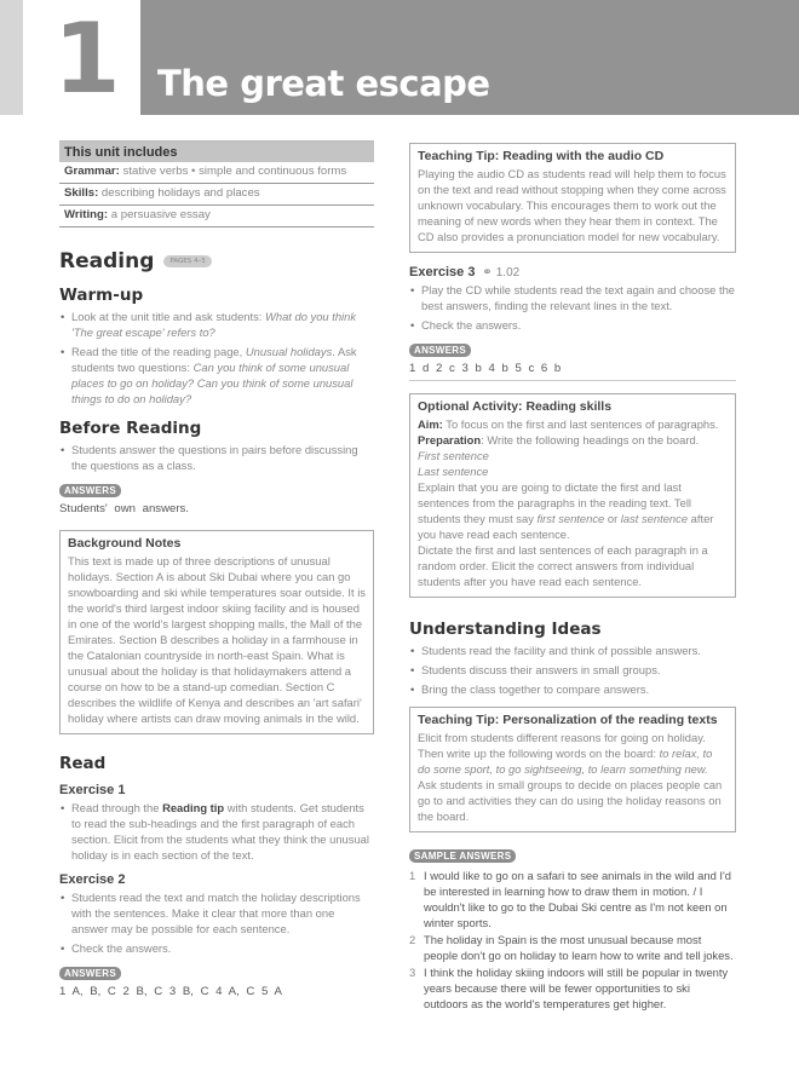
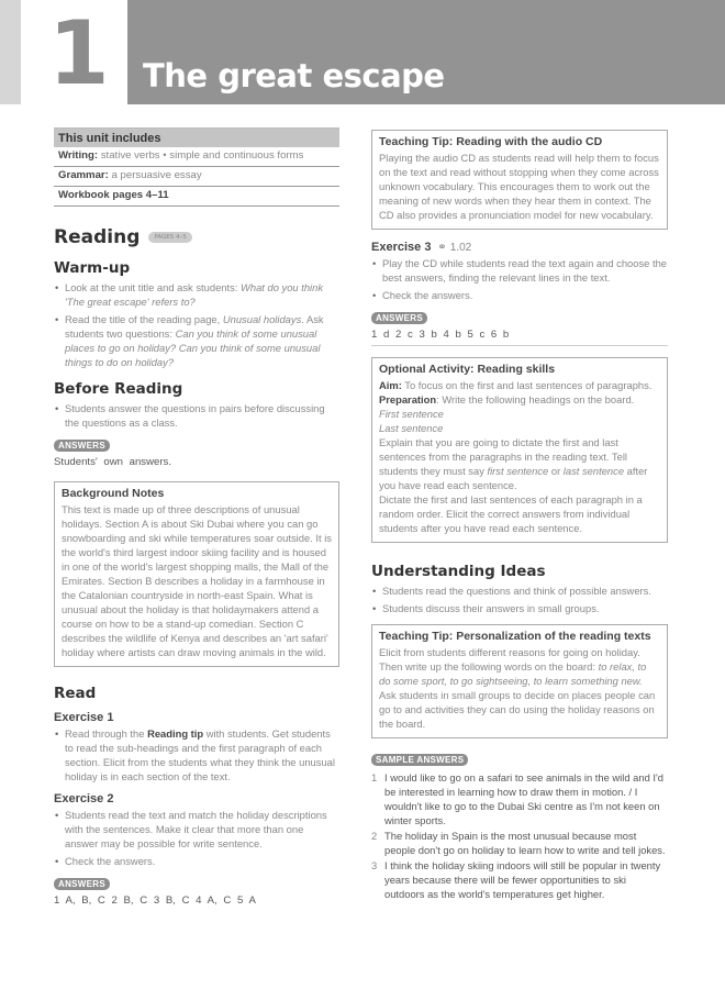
  1
  The great escape
  This unit includes
- Grammar: stative verbs • simple and continuous forms
+ Writing: stative verbs • simple and continuous forms
- Skills: describing holidays and places
- Writing: a persuasive essay
+ Grammar: a persuasive essay
+ Workbook pages 4–11
  Reading
  Warm-up
  Look at the unit title and ask students: What do you think 'The great escape' refers to?
  Read the title of the reading page, Unusual holidays. Ask students two questions: Can you think of some unusual places to go on holiday? Can you think of some unusual things to do on holiday?
  Before Reading
  Students answer the questions in pairs before discussing the questions as a class.
  ANSWERS
  Students' own answers.
  Background Notes
  This text is made up of three descriptions of unusual holidays. Section A is about Ski Dubai where you can go snowboarding and ski while temperatures soar outside. It is the world's third largest indoor skiing facility and is housed in one of the world's largest shopping malls, the Mall of the Emirates. Section B describes a holiday in a farmhouse in the Catalonian countryside in north-east Spain. What is unusual about the holiday is that holidaymakers attend a course on how to be a stand-up comedian. Section C describes the wildlife of Kenya and describes an 'art safari' holiday where artists can draw moving animals in the wild.
  Read
  Exercise 1
  Read through the Reading tip with students. Get students to read the sub-headings and the first paragraph of each section. Elicit from the students what they think the unusual holiday is in each section of the text.
  Exercise 2
- Students read the text and match the holiday descriptions with the sentences. Make it clear that more than one answer may be possible for each sentence.
+ Students read the text and match the holiday descriptions with the sentences. Make it clear that more than one answer may be possible for write sentence.
  Check the answers.
  ANSWERS
  1 A, B, C 2 B, C 3 B, C 4 A, C 5 A
  Teaching Tip: Reading with the audio CD
  Playing the audio CD as students read will help them to focus on the text and read without stopping when they come across unknown vocabulary. This encourages them to work out the meaning of new words when they hear them in context. The CD also provides a pronunciation model for new vocabulary.
  Exercise 3 ⚭ 1.02
  Play the CD while students read the text again and choose the best answers, finding the relevant lines in the text.
  Check the answers.
  ANSWERS
  1 d 2 c 3 b 4 b 5 c 6 b
  Optional Activity: Reading skills
  Aim: To focus on the first and last sentences of paragraphs.
  Preparation: Write the following headings on the board.
  First sentence
  Last sentence
  Explain that you are going to dictate the first and last sentences from the paragraphs in the reading text. Tell students they must say first sentence or last sentence after you have read each sentence.
  Dictate the first and last sentences of each paragraph in a random order. Elicit the correct answers from individual students after you have read each sentence.
  Understanding Ideas
- Students read the facility and think of possible answers.
+ Students read the questions and think of possible answers.
  Students discuss their answers in small groups.
- Bring the class together to compare answers.
  Teaching Tip: Personalization of the reading texts
  Elicit from students different reasons for going on holiday. Then write up the following words on the board: to relax, to do some sport, to go sightseeing, to learn something new. Ask students in small groups to decide on places people can go to and activities they can do using the holiday reasons on the board.
  SAMPLE ANSWERS
  1
  I would like to go on a safari to see animals in the wild and I'd be interested in learning how to draw them in motion. / I wouldn't like to go to the Dubai Ski centre as I'm not keen on winter sports.
  2
  The holiday in Spain is the most unusual because most people don't go on holiday to learn how to write and tell jokes.
  3
  I think the holiday skiing indoors will still be popular in twenty years because there will be fewer opportunities to ski outdoors as the world's temperatures get higher.
